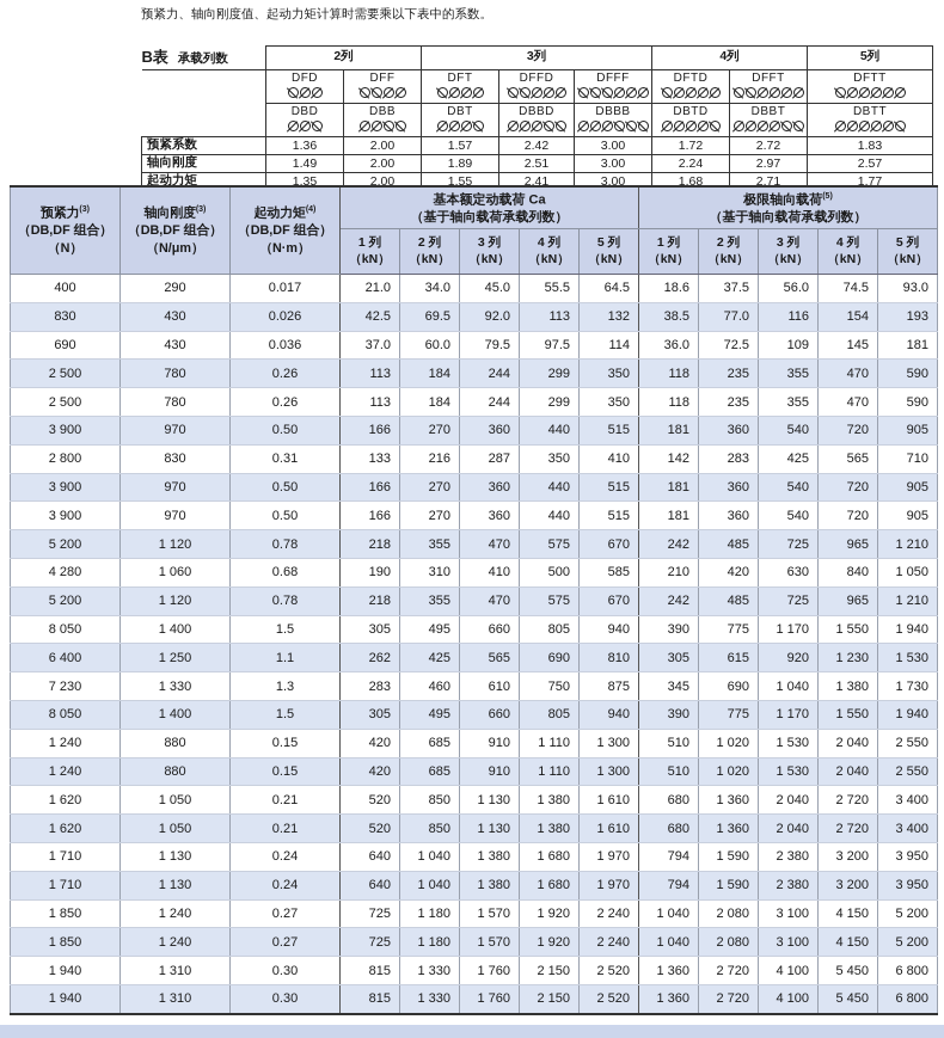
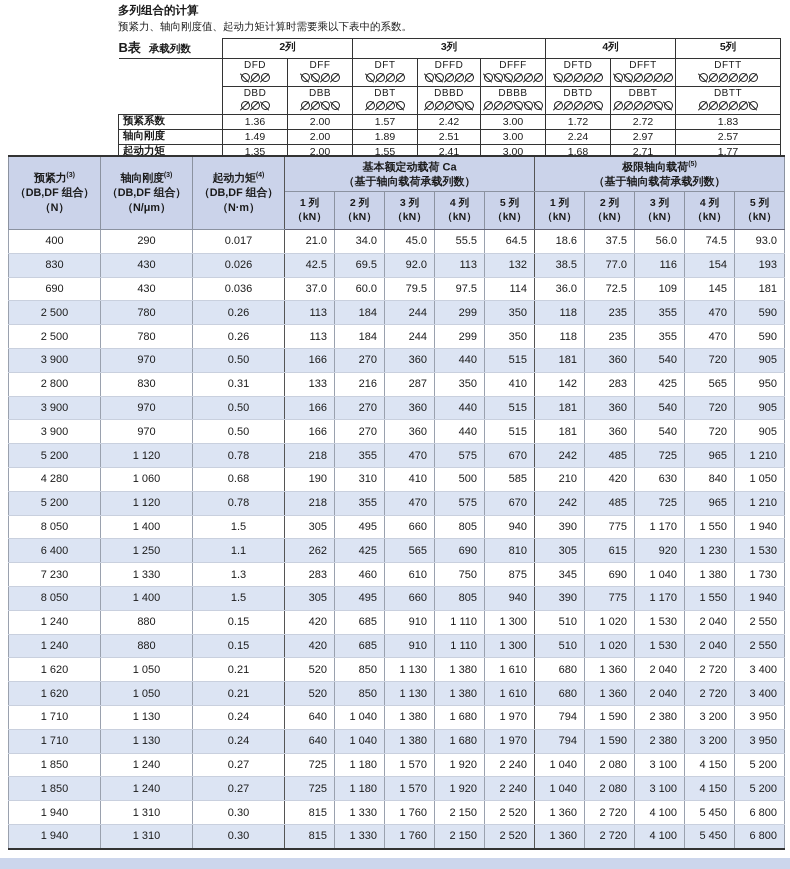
+ 多列组合的计算
  预紧力、轴向刚度值、起动力矩计算时需要乘以下表中的系数。
  B表 承载列数	2列	3列	4列	5列
  	DFD	DFF	DFT	DFFD	DFFF	DFTD	DFFT	DFTT
  	DBD	DBB	DBT	DBBD	DBBB	DBTD	DBBT	DBTT
  预紧系数	1.36	2.00	1.57	2.42	3.00	1.72	2.72	1.83
  轴向刚度	1.49	2.00	1.89	2.51	3.00	2.24	2.97	2.57
  起动力矩	1.35	2.00	1.55	2.41	3.00	1.68	2.71	1.77
  预紧力 （DB,DF 组合） （N）	轴向刚度 （DB,DF 组合） （N/μm）	起动力矩 （DB,DF 组合） （N·m）	基本额定动载荷 Ca （基于轴向载荷承载列数）	极限轴向载荷 （基于轴向载荷承载列数）
  1 列（kN）	2 列（kN）	3 列（kN）	4 列（kN）	5 列（kN）	1 列（kN）	2 列（kN）	3 列（kN）	4 列（kN）	5 列（kN）
  400	290	0.017	21.0	34.0	45.0	55.5	64.5	18.6	37.5	56.0	74.5	93.0
  830	430	0.026	42.5	69.5	92.0	113	132	38.5	77.0	116	154	193
  690	430	0.036	37.0	60.0	79.5	97.5	114	36.0	72.5	109	145	181
  2 500	780	0.26	113	184	244	299	350	118	235	355	470	590
  2 500	780	0.26	113	184	244	299	350	118	235	355	470	590
  3 900	970	0.50	166	270	360	440	515	181	360	540	720	905
- 2 800	830	0.31	133	216	287	350	410	142	283	425	565	710
+ 2 800	830	0.31	133	216	287	350	410	142	283	425	565	950
  3 900	970	0.50	166	270	360	440	515	181	360	540	720	905
  3 900	970	0.50	166	270	360	440	515	181	360	540	720	905
  5 200	1 120	0.78	218	355	470	575	670	242	485	725	965	1 210
  4 280	1 060	0.68	190	310	410	500	585	210	420	630	840	1 050
  5 200	1 120	0.78	218	355	470	575	670	242	485	725	965	1 210
  8 050	1 400	1.5	305	495	660	805	940	390	775	1 170	1 550	1 940
  6 400	1 250	1.1	262	425	565	690	810	305	615	920	1 230	1 530
  7 230	1 330	1.3	283	460	610	750	875	345	690	1 040	1 380	1 730
  8 050	1 400	1.5	305	495	660	805	940	390	775	1 170	1 550	1 940
  1 240	880	0.15	420	685	910	1 110	1 300	510	1 020	1 530	2 040	2 550
  1 240	880	0.15	420	685	910	1 110	1 300	510	1 020	1 530	2 040	2 550
  1 620	1 050	0.21	520	850	1 130	1 380	1 610	680	1 360	2 040	2 720	3 400
  1 620	1 050	0.21	520	850	1 130	1 380	1 610	680	1 360	2 040	2 720	3 400
  1 710	1 130	0.24	640	1 040	1 380	1 680	1 970	794	1 590	2 380	3 200	3 950
  1 710	1 130	0.24	640	1 040	1 380	1 680	1 970	794	1 590	2 380	3 200	3 950
  1 850	1 240	0.27	725	1 180	1 570	1 920	2 240	1 040	2 080	3 100	4 150	5 200
  1 850	1 240	0.27	725	1 180	1 570	1 920	2 240	1 040	2 080	3 100	4 150	5 200
  1 940	1 310	0.30	815	1 330	1 760	2 150	2 520	1 360	2 720	4 100	5 450	6 800
  1 940	1 310	0.30	815	1 330	1 760	2 150	2 520	1 360	2 720	4 100	5 450	6 800
